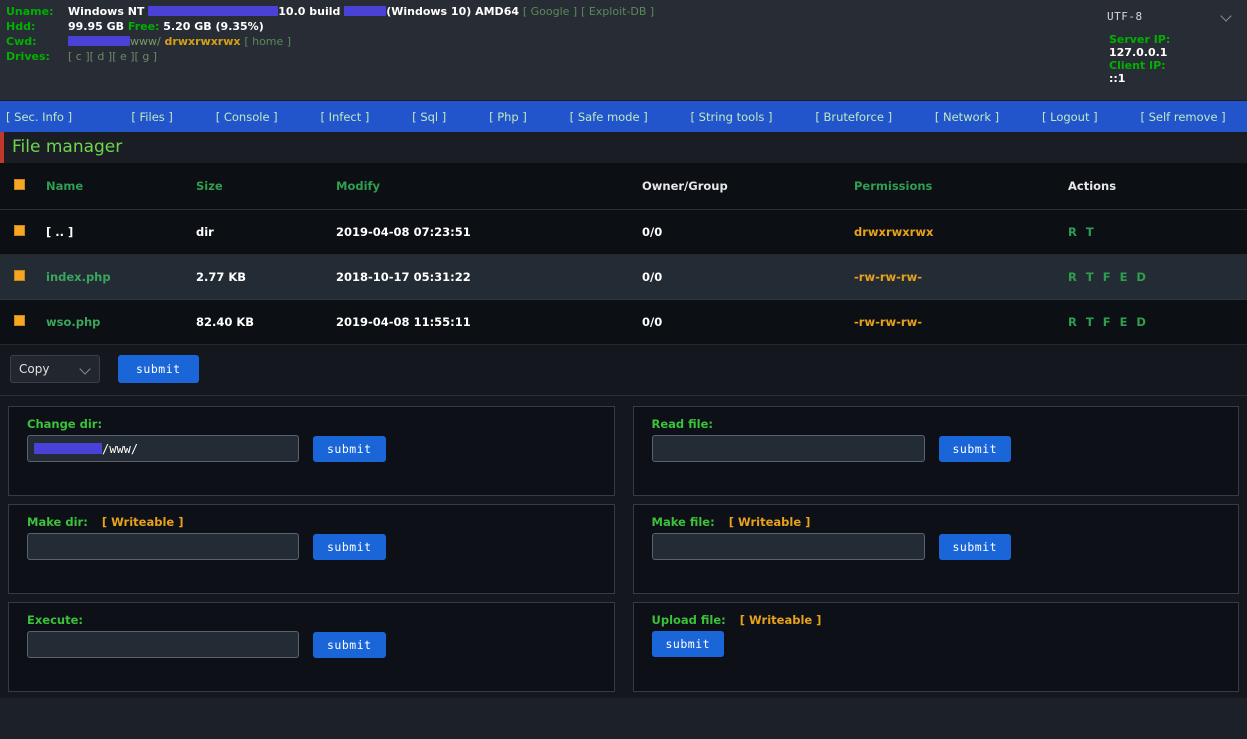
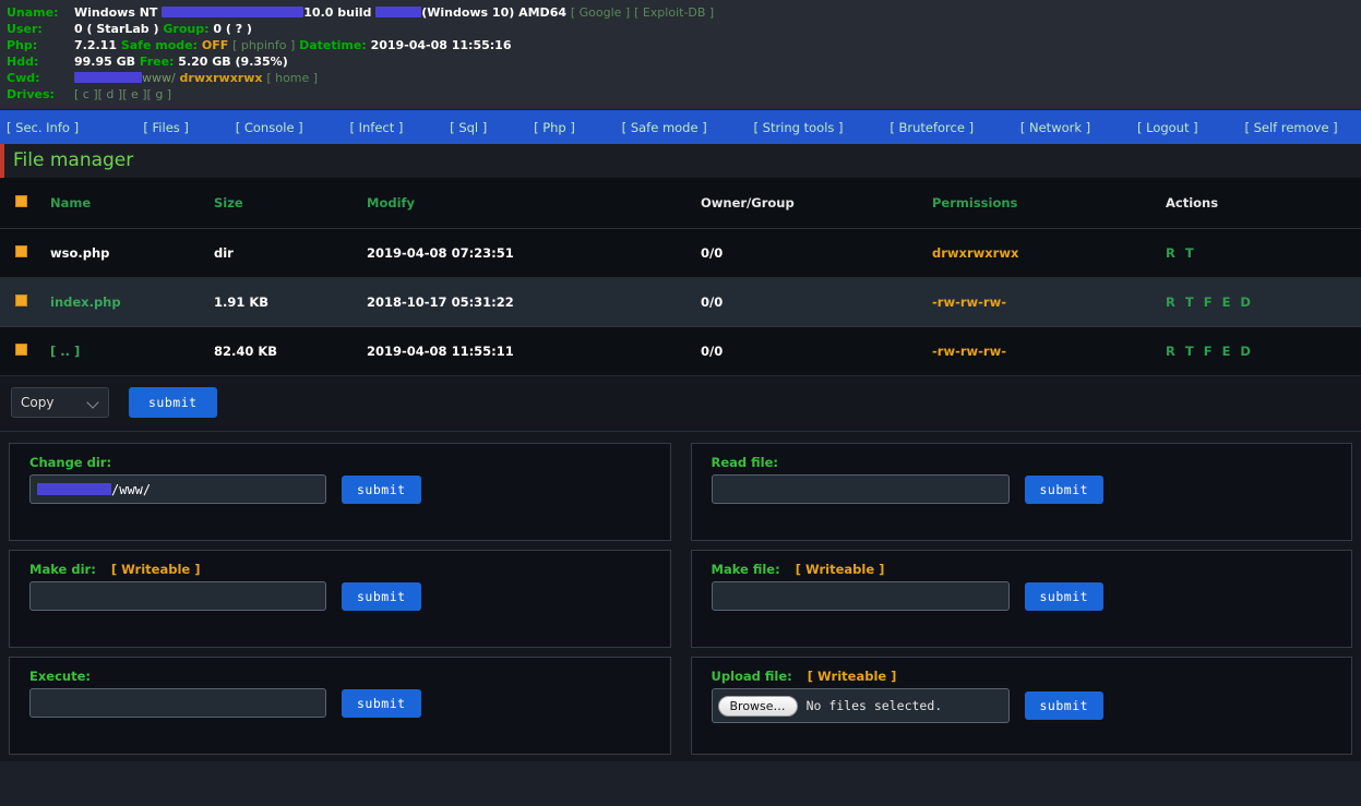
  Uname:	Windows NT 10.0 build (Windows 10) AMD64 [ Google ] [ Exploit-DB ]
+ User:	0 ( StarLab ) Group: 0 ( ? )
+ Php:	7.2.11 Safe mode: OFF [ phpinfo ] Datetime: 2019-04-08 11:55:16
  Hdd:	99.95 GB Free: 5.20 GB (9.35%)
  Cwd:	www/ drwxrwxrwx [ home ]
  Drives:	[ c ][ d ][ e ][ g ]
- UTF-8
- Server IP:
- 127.0.0.1
- Client IP:
- ::1
  [ Sec. Info ]
  [ Files ]
  [ Console ]
  [ Infect ]
  [ Sql ]
  [ Php ]
  [ Safe mode ]
  [ String tools ]
  [ Bruteforce ]
  [ Network ]
  [ Logout ]
  [ Self remove ]
  File manager
  	Name	Size	Modify	Owner/Group	Permissions	Actions
- 	[ .. ]	dir	2019-04-08 07:23:51	0/0	drwxrwxrwx	R T
+ 	wso.php	dir	2019-04-08 07:23:51	0/0	drwxrwxrwx	R T
- 	index.php	2.77 KB	2018-10-17 05:31:22	0/0	-rw-rw-rw-	R T F E D
+ 	index.php	1.91 KB	2018-10-17 05:31:22	0/0	-rw-rw-rw-	R T F E D
- 	wso.php	82.40 KB	2019-04-08 11:55:11	0/0	-rw-rw-rw-	R T F E D
+ 	[ .. ]	82.40 KB	2019-04-08 11:55:11	0/0	-rw-rw-rw-	R T F E D
  Copy
  submit
  Change dir:
  /www/
  submit
  Read file:
  submit
  Make dir: [ Writeable ]
  submit
  Make file: [ Writeable ]
  submit
  Execute:
  submit
  Upload file: [ Writeable ]
+ Browse…
+ No files selected.
  submit
